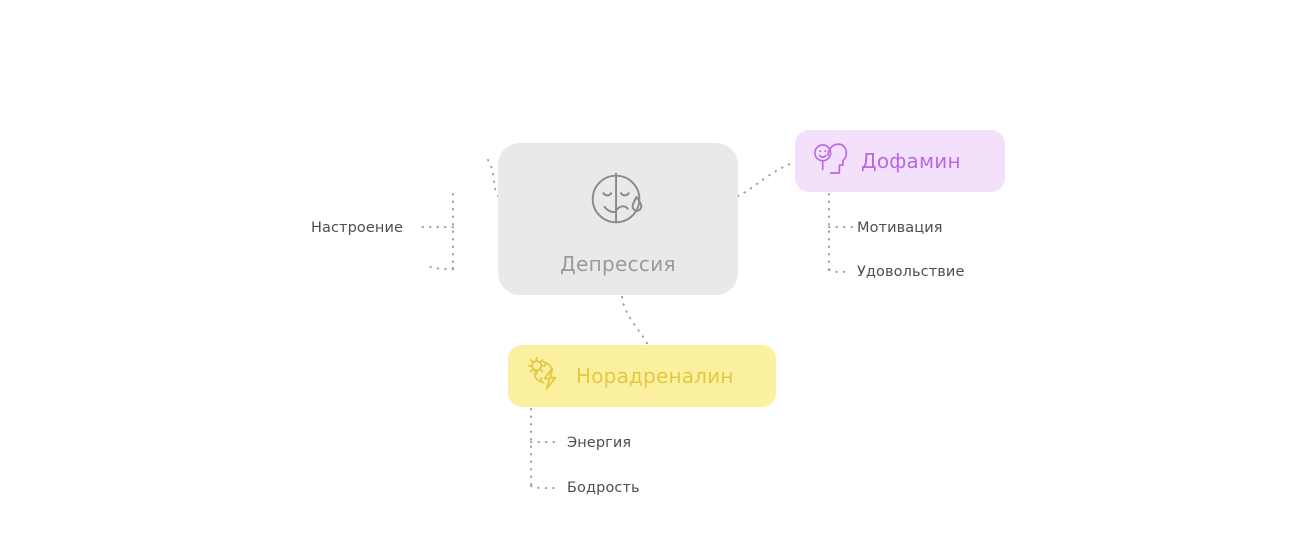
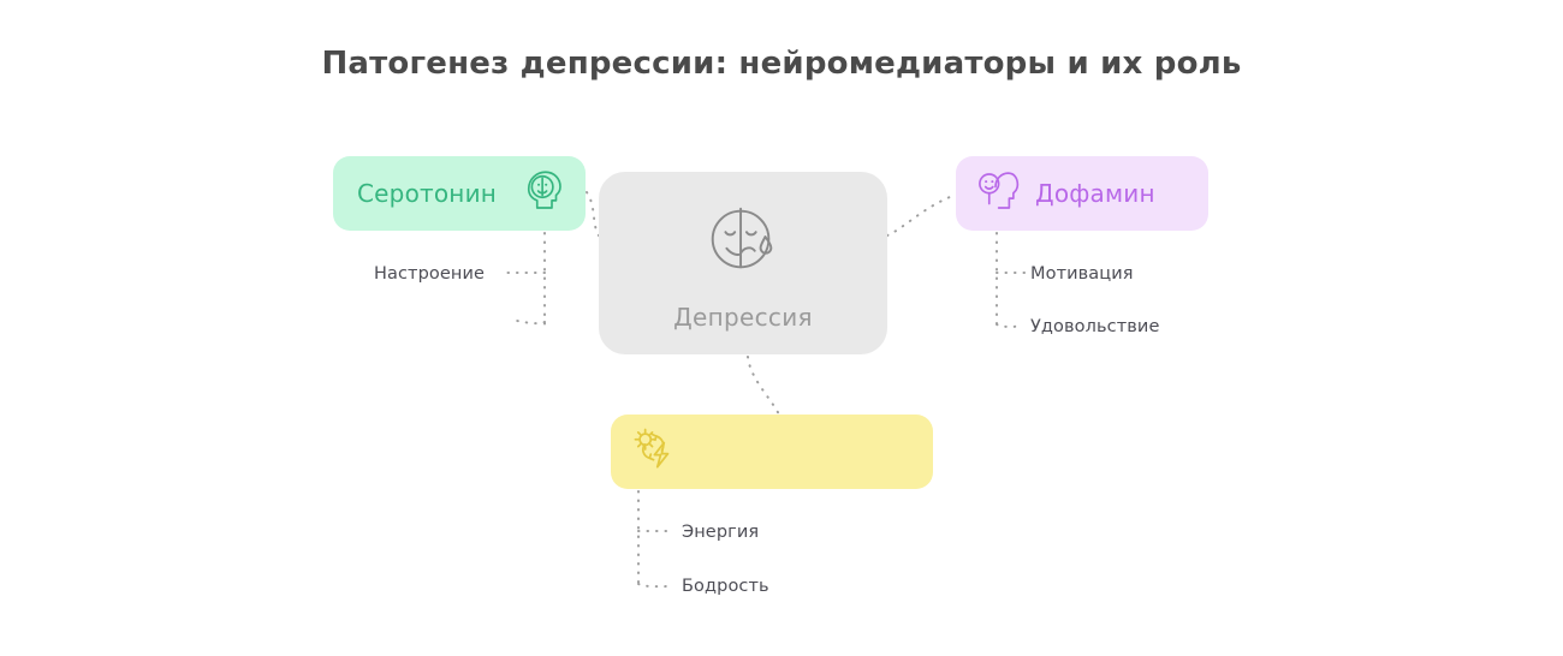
+ Патогенез депрессии: нейромедиаторы и их роль
+ Серотонин
  Депрессия
  Дофамин
- Норадреналин
  Настроение
  Мотивация
  Удовольствие
  Энергия
  Бодрость
